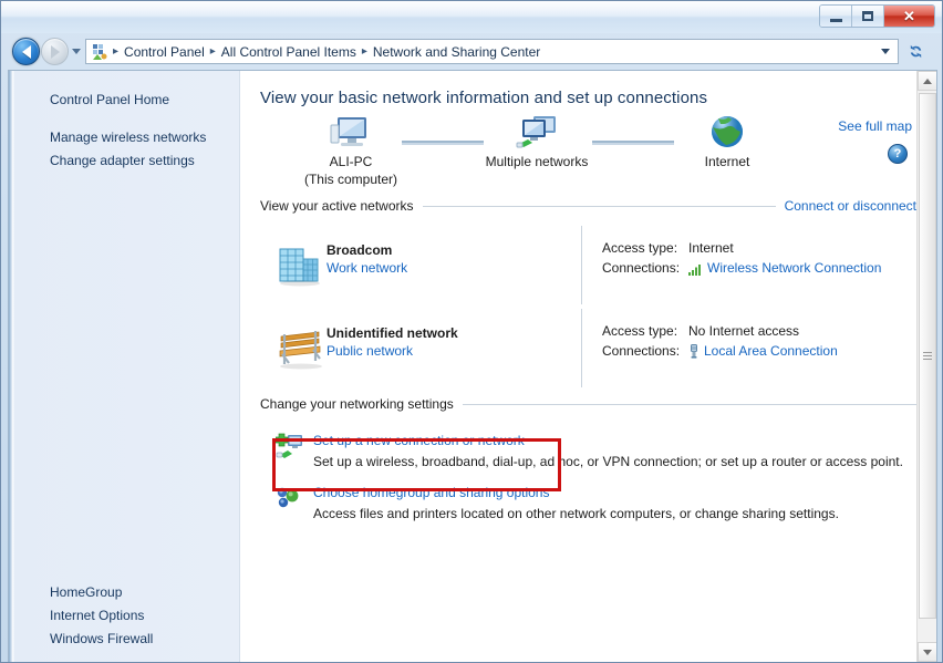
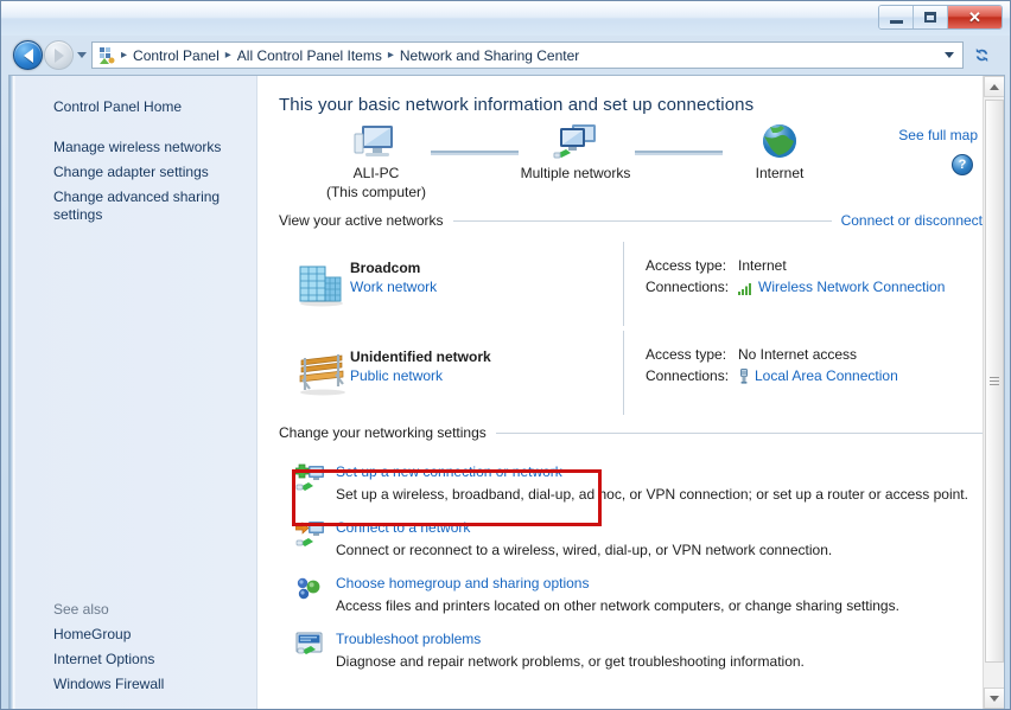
  ✕
  ▸
  Control Panel
  ▸
  All Control Panel Items
  ▸
  Network and Sharing Center
  Control Panel Home
  Manage wireless networks
  Change adapter settings
+ Change advanced sharing settings
+ See also
  HomeGroup
  Internet Options
  Windows Firewall
  ?
- View your basic network information and set up connections
+ This your basic network information and set up connections
  ALI-PC
  (This computer)
  Multiple networks
  Internet
  See full map
  View your active networks
  Connect or disconnect
  Broadcom
  Work network
  Access type:
  Internet
  Connections:
  Wireless Network Connection
  Unidentified network
  Public network
  Access type:
  No Internet access
  Connections:
  Local Area Connection
  Change your networking settings
  Set up a new connection or network
  Set up a wireless, broadband, dial-up, ad hoc, or VPN connection; or set up a router or access point.
+ Connect to a network
+ Connect or reconnect to a wireless, wired, dial-up, or VPN network connection.
  Choose homegroup and sharing options
  Access files and printers located on other network computers, or change sharing settings.
+ Troubleshoot problems
+ Diagnose and repair network problems, or get troubleshooting information.
